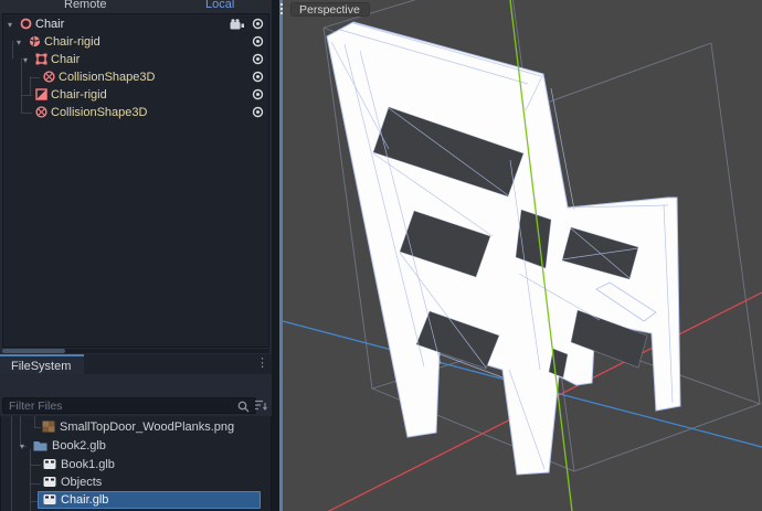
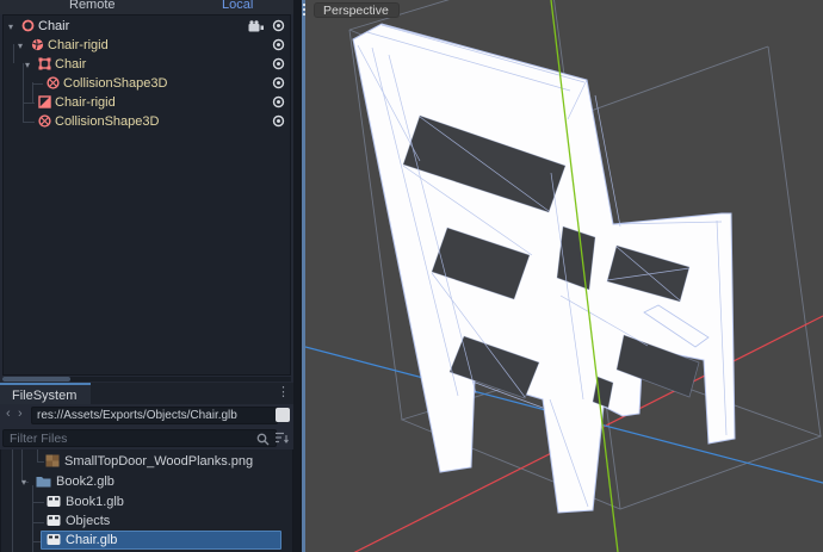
  Remote
  Local
  ▾
  Chair
  ▾
  Chair-rigid
  ▾
  Chair
  CollisionShape3D
  Chair-rigid
  CollisionShape3D
  FileSystem
  ⋮
+ ‹
+ ›
+ res://Assets/Exports/Objects/Chair.glb
  Filter Files
  SmallTopDoor_WoodPlanks.png
  ▾
  Book2.glb
  Book1.glb
  Objects
  Chair.glb
  Perspective
